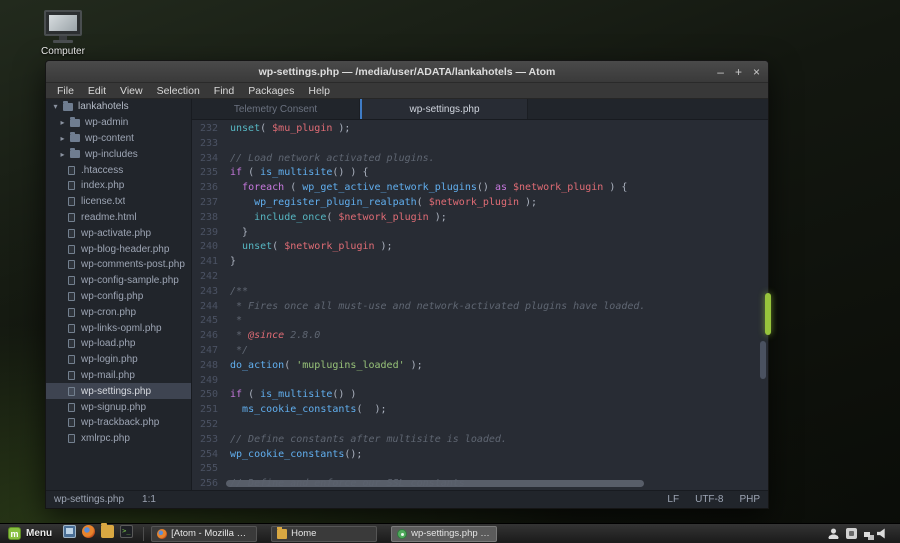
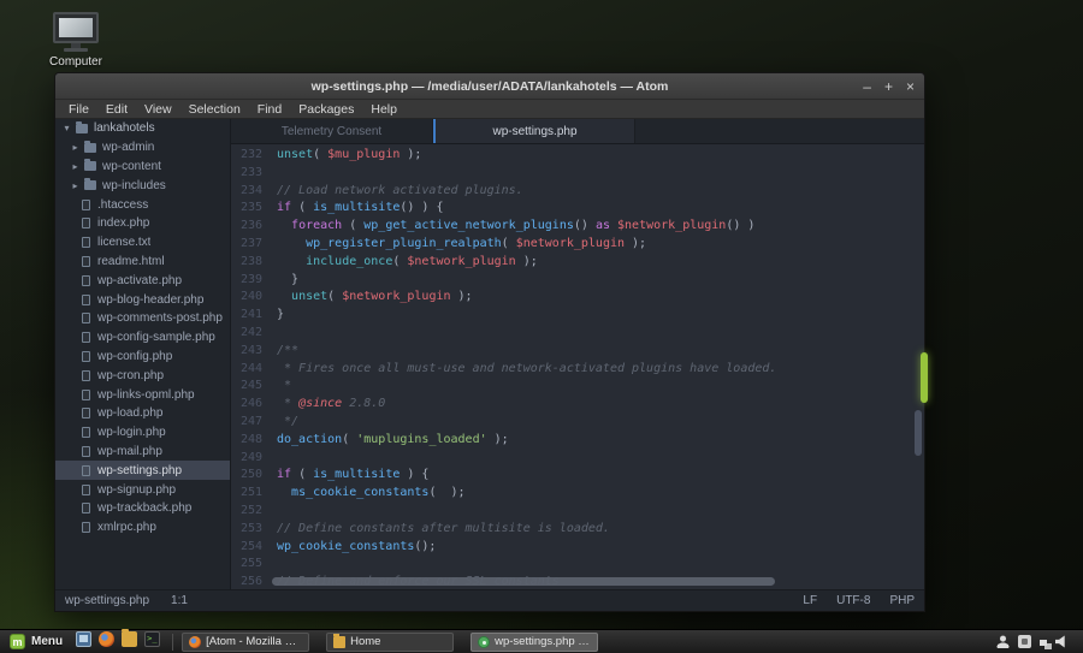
  Computer
  wp-settings.php — /media/user/ADATA/lankahotels — Atom
  –
  +
  ×
  File
  Edit
  View
  Selection
  Find
  Packages
  Help
  ▾
  lankahotels
  ▸
  wp-admin
  ▸
  wp-content
  ▸
  wp-includes
  .htaccess
  index.php
  license.txt
  readme.html
  wp-activate.php
  wp-blog-header.php
  wp-comments-post.php
  wp-config-sample.php
  wp-config.php
  wp-cron.php
  wp-links-opml.php
  wp-load.php
  wp-login.php
  wp-mail.php
  wp-settings.php
  wp-signup.php
  wp-trackback.php
  xmlrpc.php
  Telemetry Consent
  wp-settings.php
  232
  unset( $mu_plugin );
  233
  234
  // Load network activated plugins.
  235
  if ( is_multisite() ) {
  236
- foreach ( wp_get_active_network_plugins() as $network_plugin ) {
+ foreach ( wp_get_active_network_plugins() as $network_plugin() )
  237
  wp_register_plugin_realpath( $network_plugin );
  238
  include_once( $network_plugin );
  239
  }
  240
  unset( $network_plugin );
  241
  }
  242
  243
  /**
  244
  * Fires once all must-use and network-activated plugins have loaded.
  245
  *
  246
  * @since 2.8.0
  247
  */
  248
  do_action( 'muplugins_loaded' );
  249
  250
- if ( is_multisite() )
+ if ( is_multisite ) {
  251
  ms_cookie_constants( );
  252
  253
  // Define constants after multisite is loaded.
  254
  wp_cookie_constants();
  255
  256
  wp-settings.php
  1:1
  LF
  UTF-8
  PHP
  m
  Menu
  [Atom - Mozilla Fire
  Home
  wp-settings.php —
